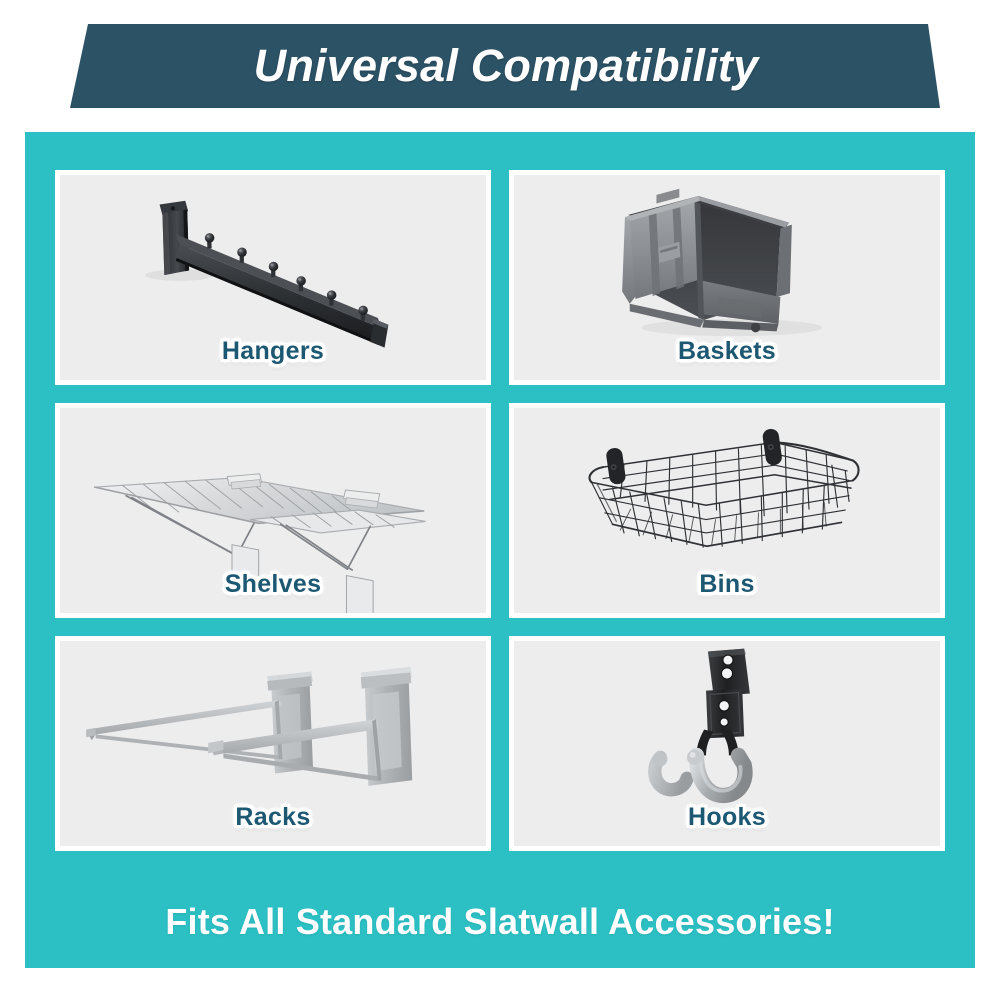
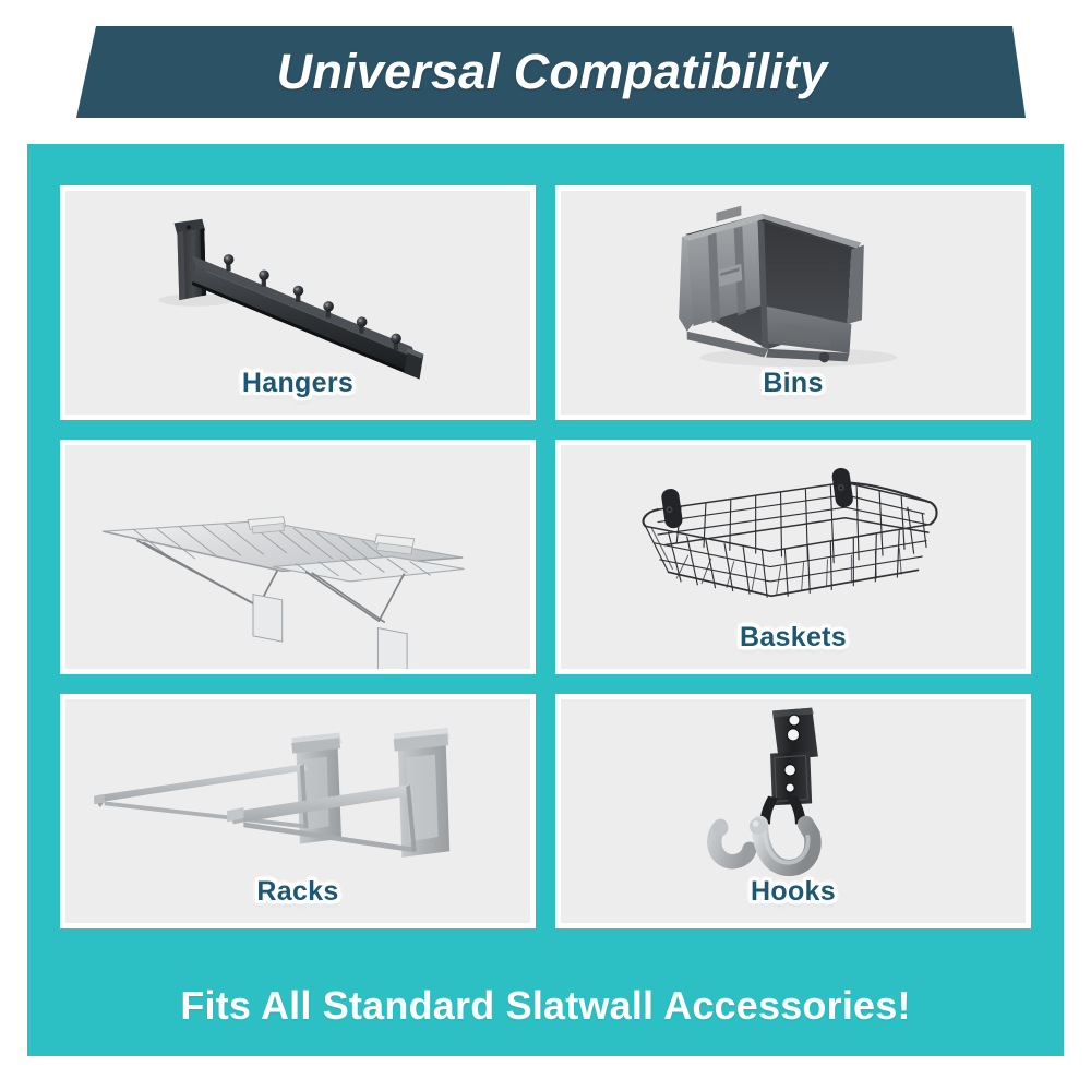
  Universal Compatibility
  Hangers
- Baskets
+ Bins
- Shelves
- Bins
+ Baskets
  Racks
  Hooks
  Fits All Standard Slatwall Accessories!
